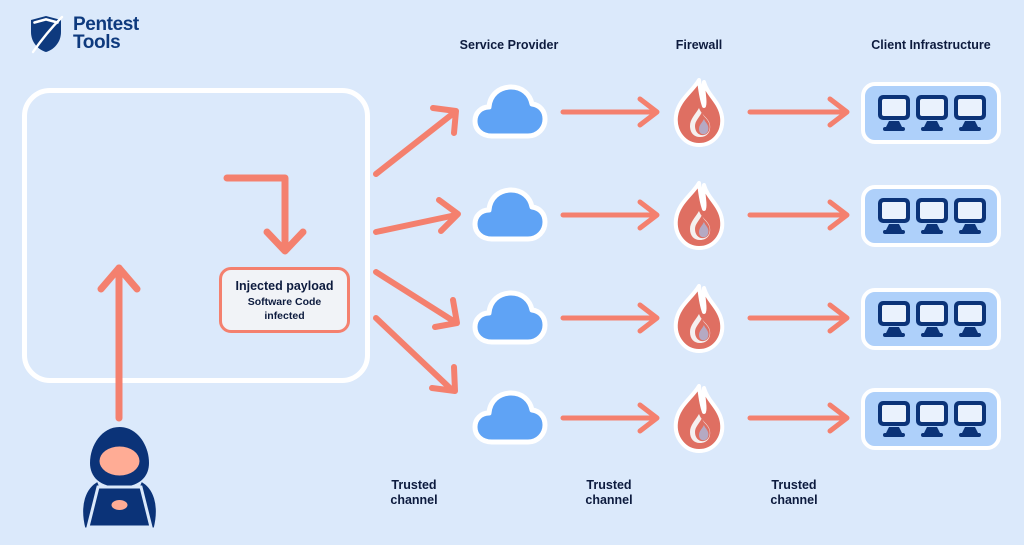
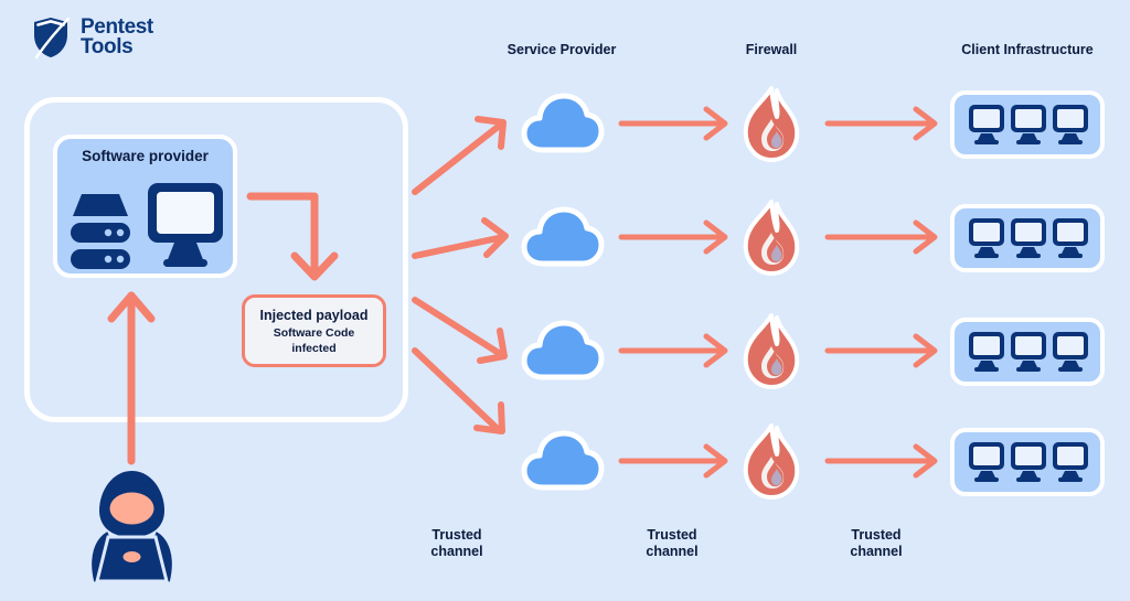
  Pentest
  Tools
  Service Provider
  Firewall
  Client Infrastructure
+ Software provider
  Injected payload
  Software Code
  infected
  Trusted
  channel
  Trusted
  channel
  Trusted
  channel
